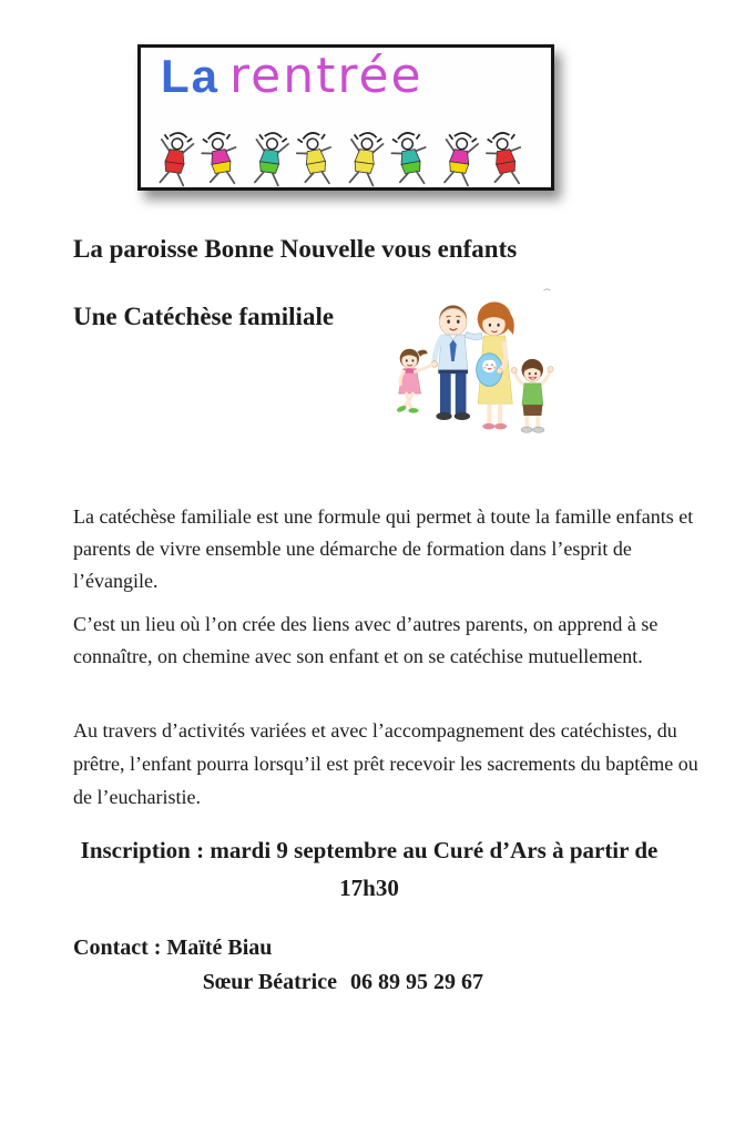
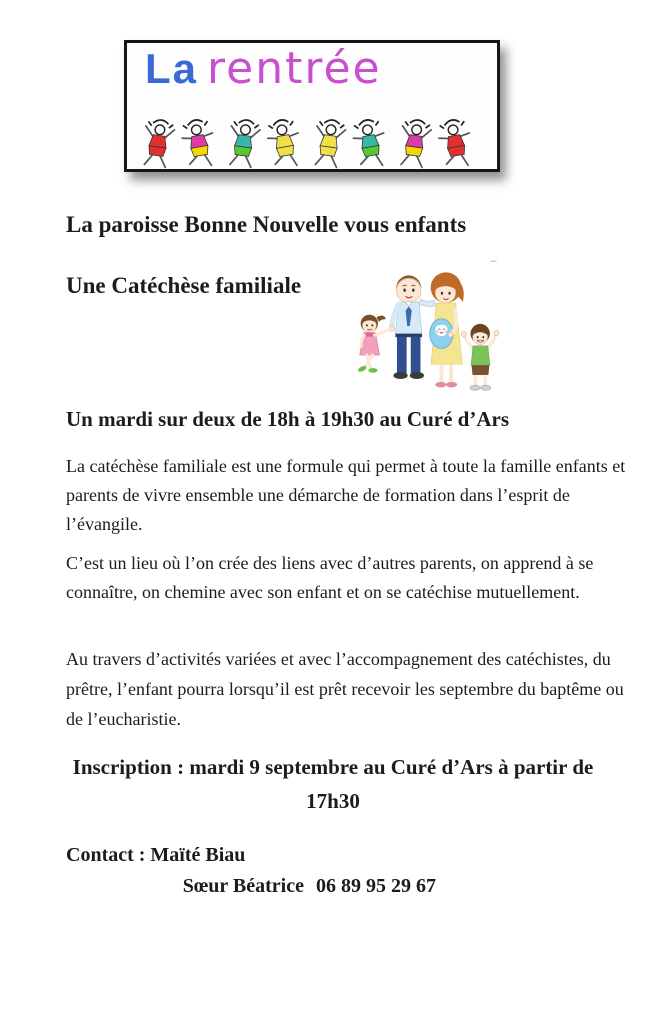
  La rentrée
  La paroisse Bonne Nouvelle vous enfants
  Une Catéchèse familiale
+ Un mardi sur deux de 18h à 19h30 au Curé d’Ars
  La catéchèse familiale est une formule qui permet à toute la famille enfants et parents de vivre ensemble une démarche de formation dans l’esprit de l’évangile.
  C’est un lieu où l’on crée des liens avec d’autres parents, on apprend à se connaître, on chemine avec son enfant et on se catéchise mutuellement.
- Au travers d’activités variées et avec l’accompagnement des catéchistes, du prêtre, l’enfant pourra lorsqu’il est prêt recevoir les sacrements du baptême ou de l’eucharistie.
+ Au travers d’activités variées et avec l’accompagnement des catéchistes, du prêtre, l’enfant pourra lorsqu’il est prêt recevoir les septembre du baptême ou de l’eucharistie.
  Inscription : mardi 9 septembre au Curé d’Ars à partir de
  17h30
  Contact : Maïté Biau
  Sœur Béatrice
  06 89 95 29 67
